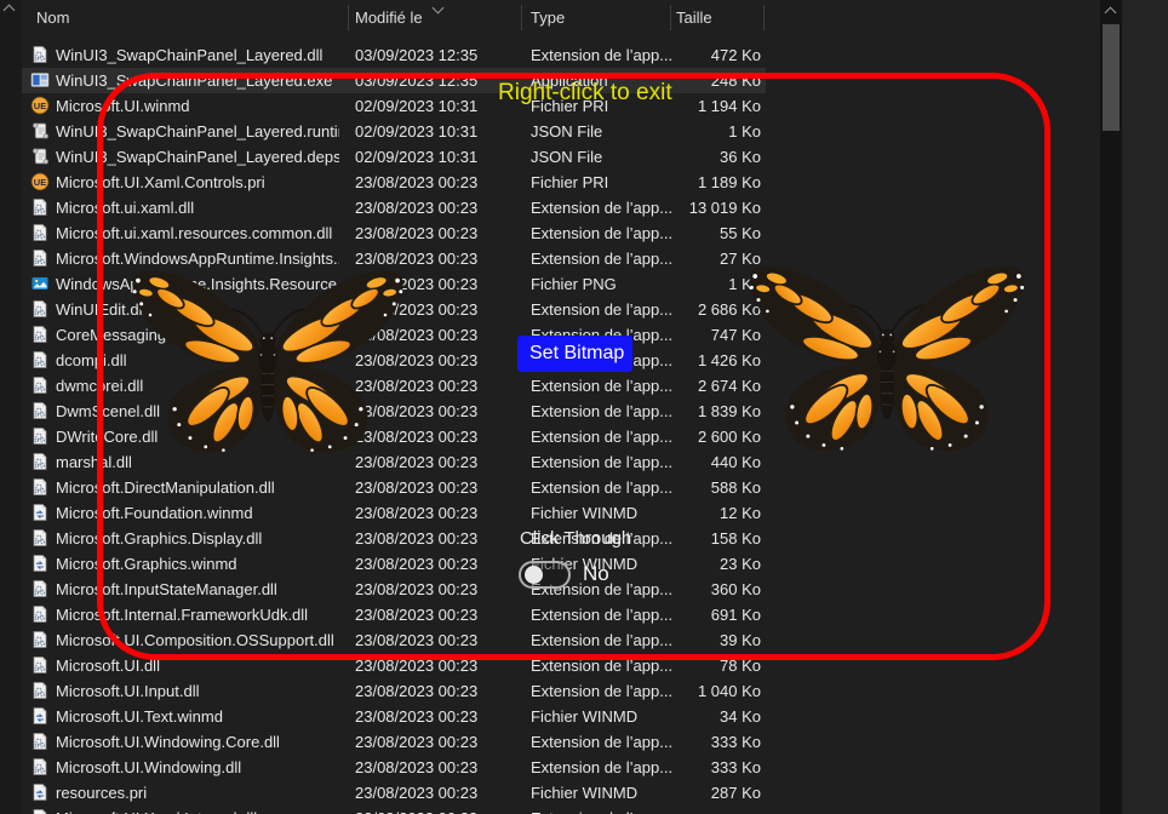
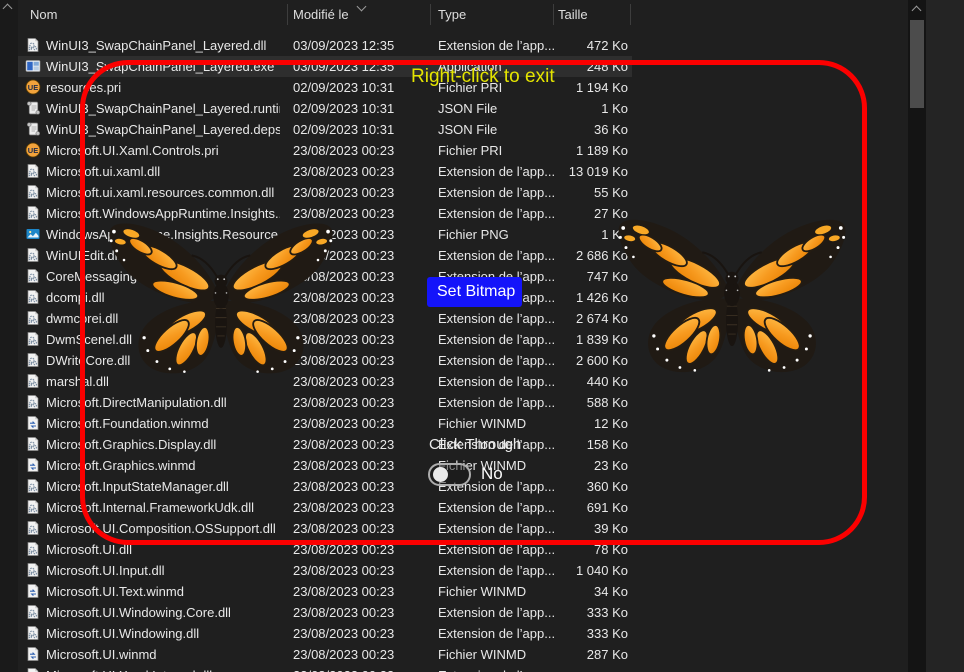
  Nom
  Modifié le
  Type
  Taille
  WinUI3_SwapChainPanel_Layered.dll
  03/09/2023 12:35
  Extension de l’app...
  472 Ko
  WinUI3_SwapChainPanel_Layered.exe
  03/09/2023 12:35
  Application
  248 Ko
  UE
- Microsoft.UI.winmd
+ resources.pri
  02/09/2023 10:31
  Fichier PRI
  1 194 Ko
  WinUI3_SwapChainPanel_Layered.runti
  02/09/2023 10:31
  JSON File
  1 Ko
  WinUI3_SwapChainPanel_Layered.deps
  02/09/2023 10:31
  JSON File
  36 Ko
  UE
  Microsoft.UI.Xaml.Controls.pri
  23/08/2023 00:23
  Fichier PRI
  1 189 Ko
  Microsoft.ui.xaml.dll
  23/08/2023 00:23
  Extension de l’app...
  13 019 Ko
  Microsoft.ui.xaml.resources.common.dll
  23/08/2023 00:23
  Extension de l’app...
  55 Ko
  Microsoft.WindowsAppRuntime.Insights.
  23/08/2023 00:23
  Extension de l’app...
  27 Ko
  Fichier PNG
  WinUIEdit.d
  Extension de l’app...
  2 686 Ko
  CoreMessagin
  08/2023 00:23
  747 Ko
  dcompi.dll
  23/08/2023 00:23
  1 426 Ko
  dwmcorei.dll
  23/08/2023 00:23
  Extension de l’app...
  2 674 Ko
  DwmScenel.dll
  3/08/2023 00:23
  Extension de l’app...
  1 839 Ko
  DWriteCore.dll
  3/08/2023 00:23
  Extension de l’app...
  2 600 Ko
  marshal.dll
  23/08/2023 00:23
  Extension de l’app...
  440 Ko
  Microsoft.DirectManipulation.dll
  23/08/2023 00:23
  Extension de l’app...
  588 Ko
  Microsoft.Foundation.winmd
  23/08/2023 00:23
  Fichier WINMD
  12 Ko
  Microsoft.Graphics.Display.dll
  23/08/2023 00:23
  Extension de l’app...
  158 Ko
  Microsoft.Graphics.winmd
  23/08/2023 00:23
  Fichier WINMD
  23 Ko
  Microsoft.InputStateManager.dll
  23/08/2023 00:23
  Extension de l’app...
  360 Ko
  Microsoft.Internal.FrameworkUdk.dll
  23/08/2023 00:23
  Extension de l’app...
  691 Ko
  Microsoft.UI.Composition.OSSupport.dll
  23/08/2023 00:23
  Extension de l’app...
  39 Ko
  Microsoft.UI.dll
  23/08/2023 00:23
  Extension de l’app...
  78 Ko
  Microsoft.UI.Input.dll
  23/08/2023 00:23
  Extension de l’app...
  1 040 Ko
  Microsoft.UI.Text.winmd
  23/08/2023 00:23
  Fichier WINMD
  34 Ko
  Microsoft.UI.Windowing.Core.dll
  23/08/2023 00:23
  Extension de l’app...
  333 Ko
  Microsoft.UI.Windowing.dll
  23/08/2023 00:23
  Extension de l’app...
  333 Ko
- resources.pri
+ Microsoft.UI.winmd
  23/08/2023 00:23
  Fichier WINMD
  287 Ko
  Right-click to exit
  Set Bitmap
  Click Through
  No
